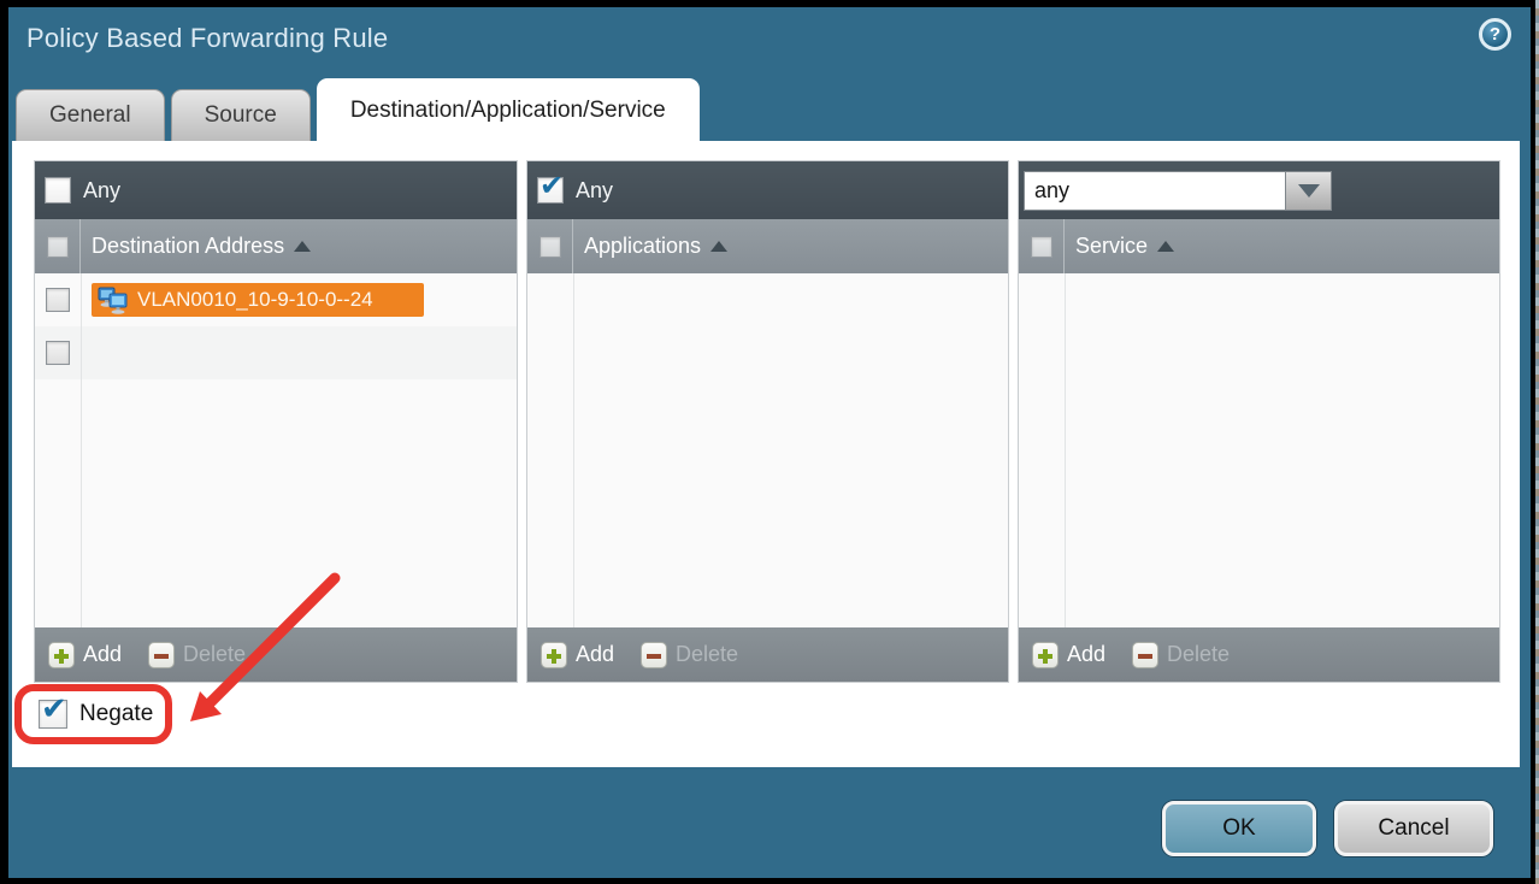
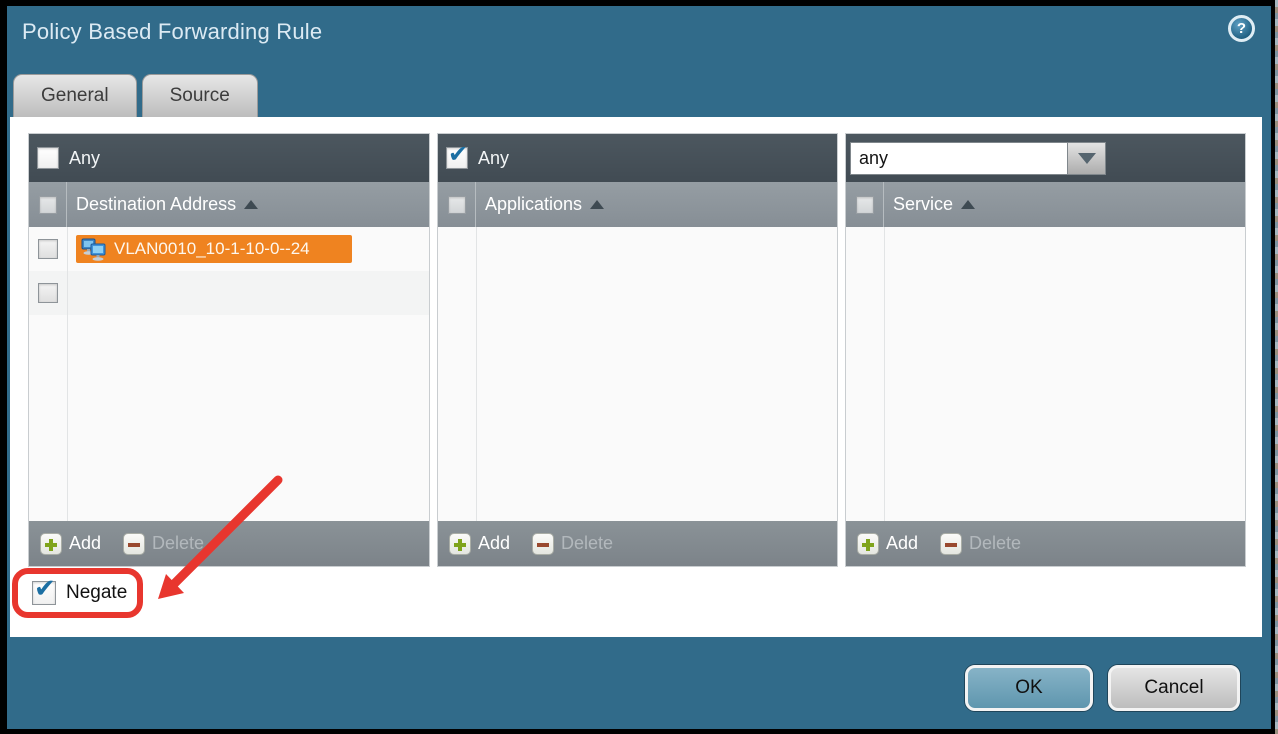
  Policy Based Forwarding Rule
  ?
  General
  Source
- Destination/Application/Service
  Any
  Destination Address
- VLAN0010_10-9-10-0--24
+ VLAN0010_10-1-10-0--24
  Add
  Delete
  Any
  Applications
  Add
  Delete
  any
  Service
  Add
  Delete
  Negate
  OK
  Cancel
